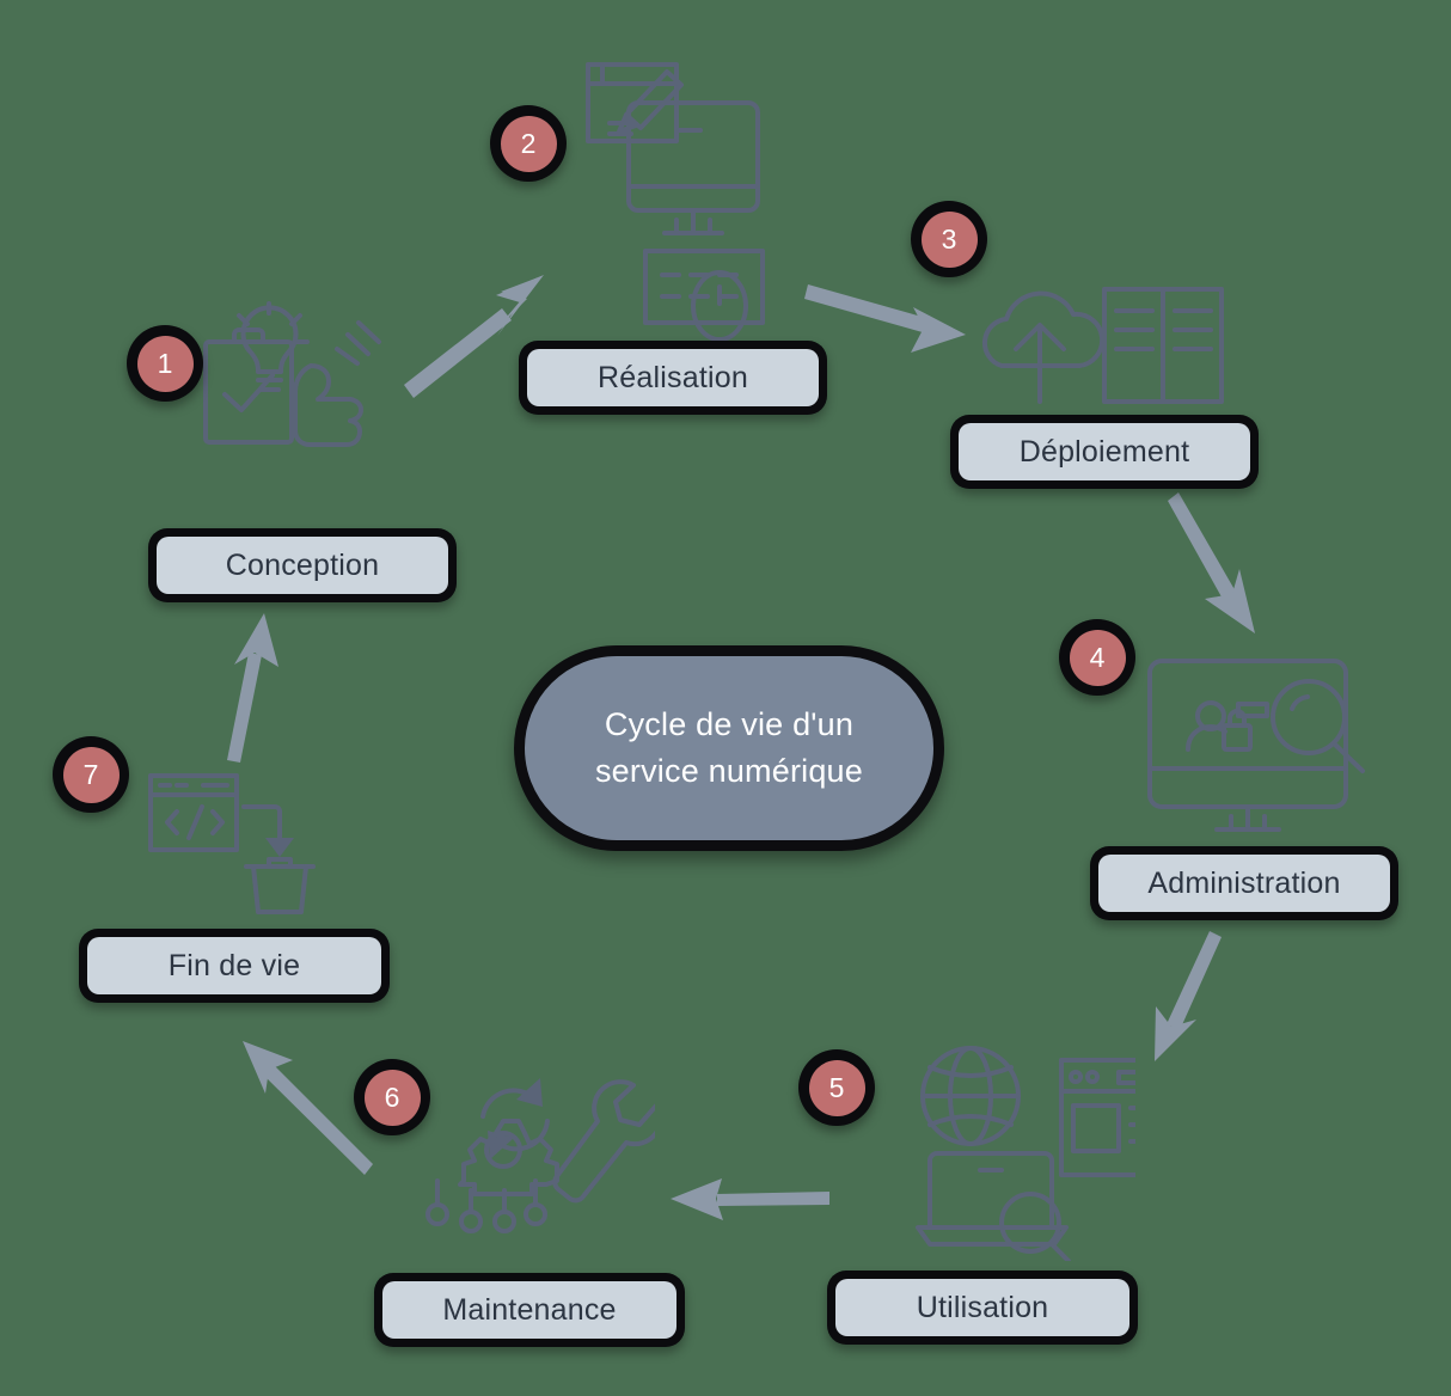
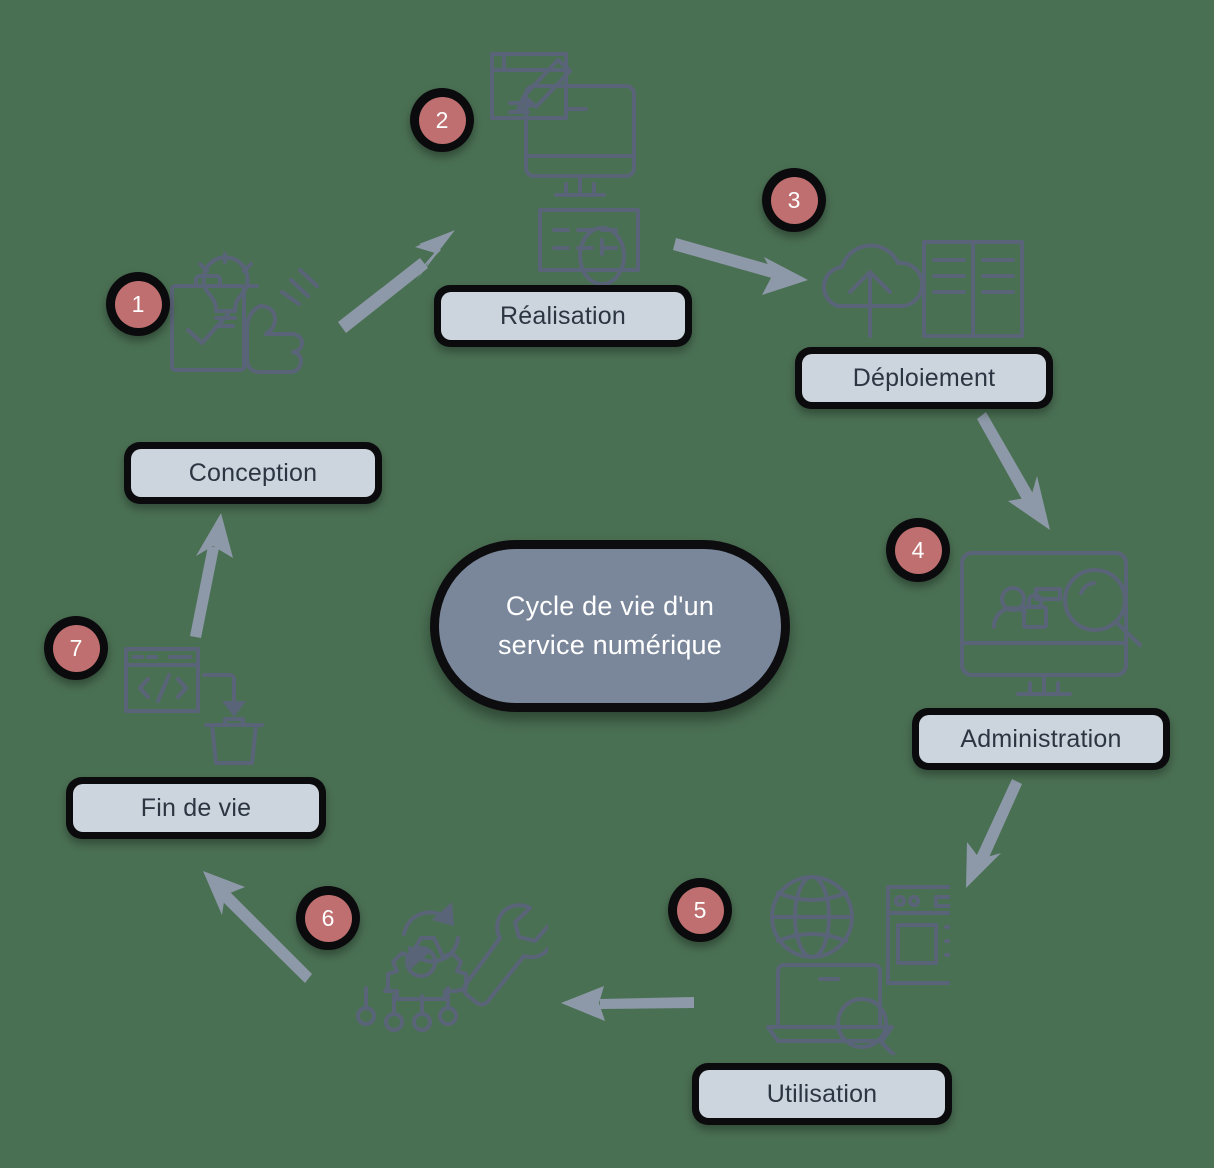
  Cycle de vie d'un
  service numérique
  Conception
  Réalisation
  Déploiement
  Administration
  Utilisation
- Maintenance
  Fin de vie
  1
  2
  3
  4
  5
  6
  7
